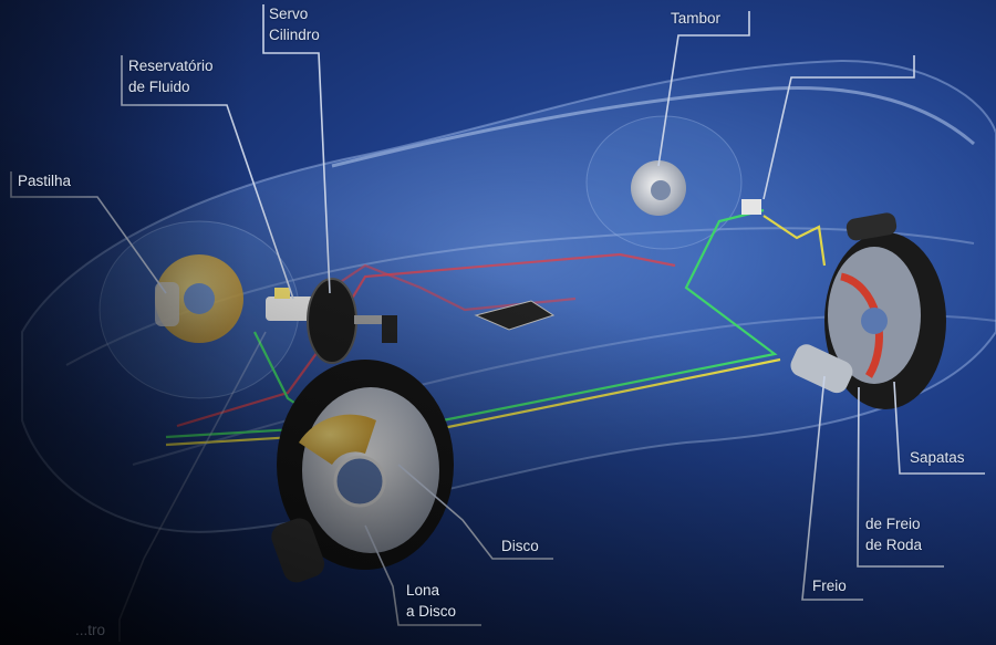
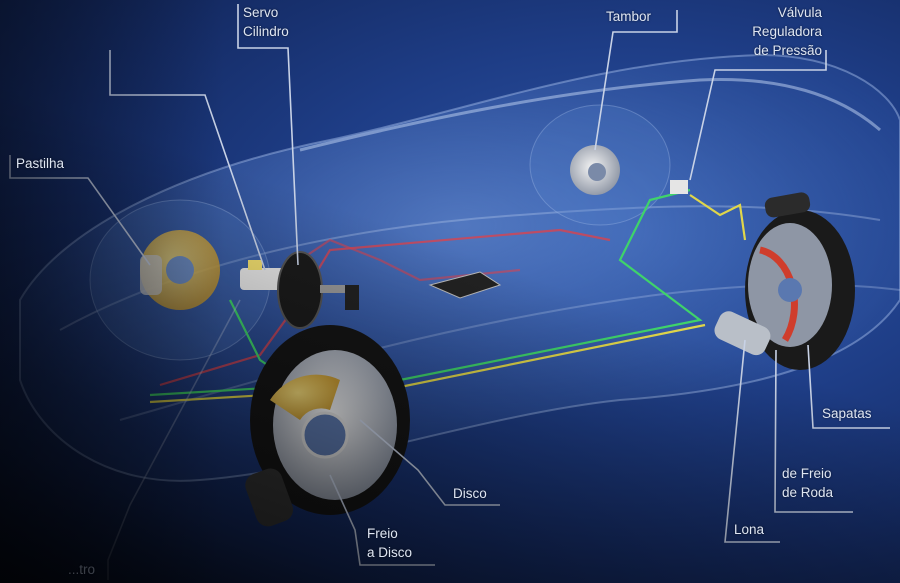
  Servo
  Cilindro
- Reservatório
- de Fluido
  Pastilha
  Tambor
+ Válvula
+ Reguladora
+ de Pressão
  Sapatas
  de Freio
  de Roda
- Freio
+ Lona
  Disco
- Lona
+ Freio
  a Disco
  ...tro
